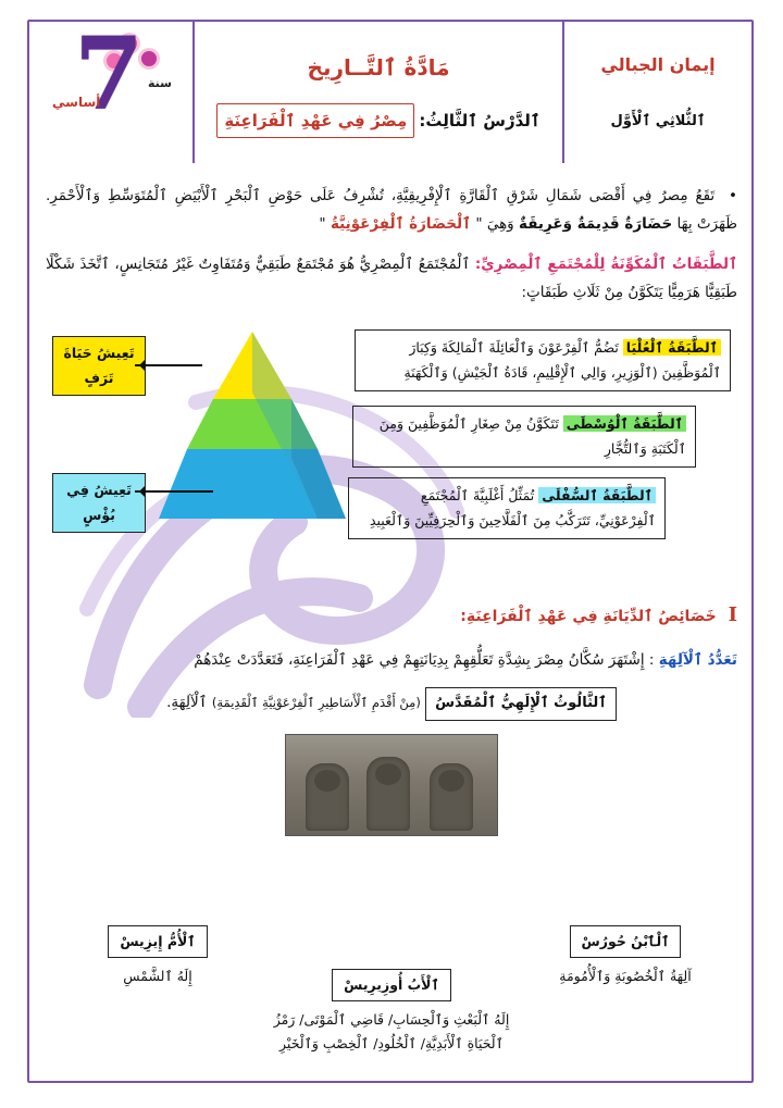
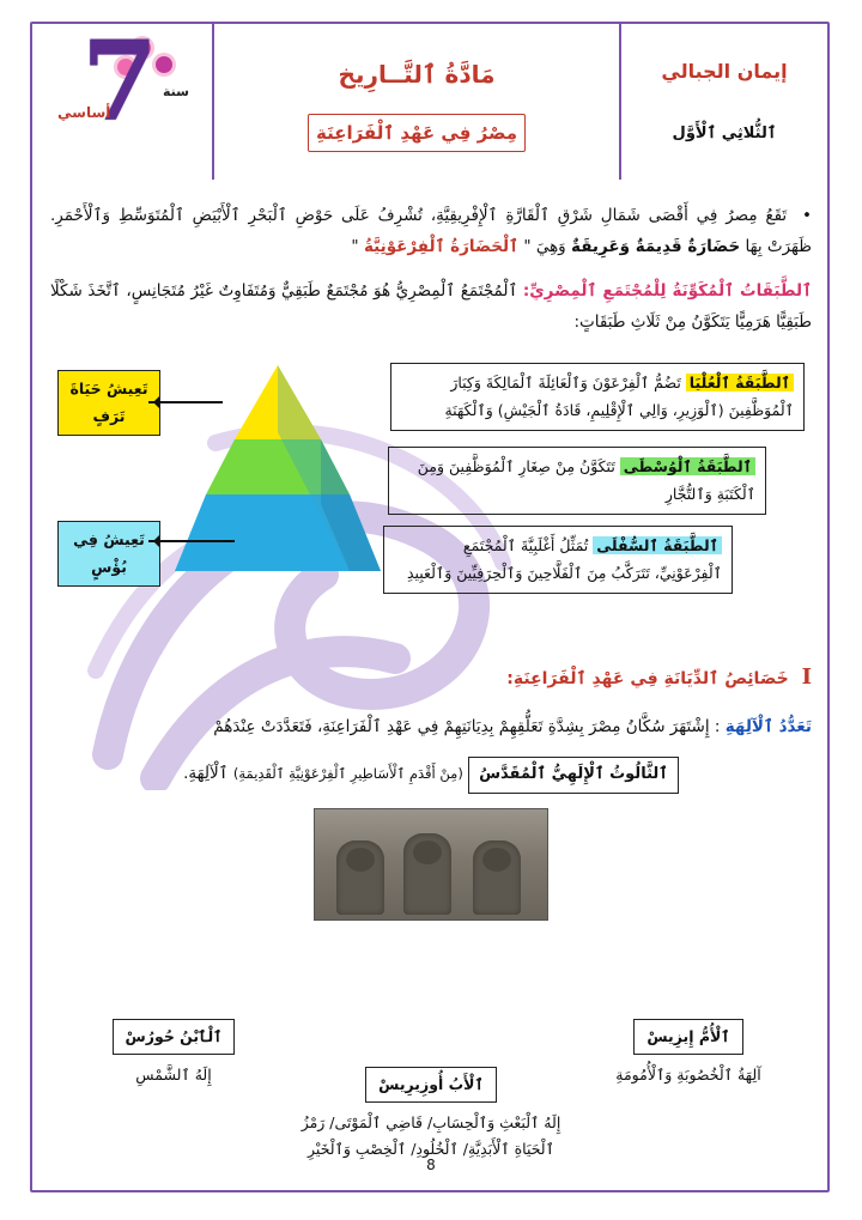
  إيمان الجبالي
  ٱلثُّلاثِي ٱلْأَوَّل
  مَادَّةُ ٱلتَّــارِيخ
- ٱلدَّرْسُ ٱلثَّالِثُ:
  مِصْرُ فِي عَهْدِ ٱلْفَرَاعِنَةِ
  7
  أساسي
  سنة
  تَقَعُ مِصرُ فِي أَقْصَى شَمَالِ شَرْقِ ٱلْقَارَّةِ ٱلْإِفْرِيقِيَّةِ، تُشْرِفُ عَلَى حَوْضِ ٱلْبَحْرِ ٱلْأَبْيَضِ ٱلْمُتَوَسِّطِ وَٱلْأَحْمَرِ. ظَهَرَتْ بِهَا حَضَارَةٌ قَدِيمَةٌ وَعَرِيقَةٌ وَهِيَ " ٱلْحَضَارَةُ ٱلْفِرْعَوْنِيَّةُ "
  ٱلطَّبَقَاتُ ٱلْمُكَوِّنَةُ لِلْمُجْتَمَعِ ٱلْمِصْرِيِّ: ٱلْمُجْتَمَعُ ٱلْمِصْرِيُّ هُوَ مُجْتَمَعٌ طَبَقِيٌّ وَمُتَفَاوِتٌ غَيْرُ مُتَجَانِسٍ، ٱتَّخَذَ شَكْلًا طَبَقِيًّا هَرَمِيًّا يَتَكَوَّنُ مِنْ ثَلَاثِ طَبَقَاتٍ:
  ٱلطَّبَقَةُ ٱلْعُلْيَا تَضُمُّ ٱلْفِرْعَوْنَ وَٱلْعَائِلَةَ ٱلْمَالِكَةَ وَكِبَارَ ٱلْمُوَظَّفِينَ (ٱلْوَزِيرِ، وَالِي ٱلْإِقْلِيمِ، قَادَةُ ٱلْجَيْشِ) وَٱلْكَهَنَةِ
  ٱلطَّبَقَةُ ٱلْوُسْطَى تَتَكَوَّنُ مِنْ صِغَارِ ٱلْمُوَظَّفِينَ وَمِنَ ٱلْكَتَبَةِ وَٱلتُّجَّارِ
  ٱلطَّبَقَةُ ٱلسُّفْلَى تُمَثِّلُ أَغْلَبِيَّةَ ٱلْمُجْتَمَعِ ٱلْفِرْعَوْنِيِّ، تَتَرَكَّبُ مِنَ ٱلْفَلَّاحِينَ وَٱلْحِرَفِيِّينَ وَٱلْعَبِيدِ
  تَعِيشُ حَيَاةَ تَرَفٍ
  تَعِيشُ فِي بُؤْسٍ
  I خَصَائِصُ ٱلدِّيَانَةِ فِي عَهْدِ ٱلْفَرَاعِنَةِ:
  تَعَدُّدُ ٱلْآلِهَةِ : إِشْتَهَرَ سُكَّانُ مِصْرَ بِشِدَّةِ تَعَلُّقِهِمْ بِدِيَانَتِهِمْ فِي عَهْدِ ٱلْفَرَاعِنَةِ، فَتَعَدَّدَتْ عِنْدَهُمْ
  ٱلثَّالُوثُ ٱلْإِلَهِيُّ ٱلْمُقَدَّسُ (مِنْ أَقْدَمِ ٱلْأَسَاطِيرِ ٱلْفِرْعَوْنِيَّةِ ٱلْقَدِيمَةِ) ٱلْآلِهَةِ.
- ٱلْٱبْنُ حُورُسْ
+ ٱلْأُمُّ إِيزِيسْ
  آلِهَةُ ٱلْخُصُوبَةِ وَٱلْأُمُومَةِ
  ٱلْأَبُ أُوزِيرِيسْ
  إِلَهُ ٱلْبَعْثِ وَٱلْحِسَابِ/ قَاضِي ٱلْمَوْتَى/ رَمْزُ ٱلْحَيَاةِ ٱلْأَبَدِيَّةِ/ ٱلْخُلُودِ/ ٱلْخِصْبِ وَٱلْخَيْرِ
- ٱلْأُمُّ إِيزِيسْ
+ ٱلْٱبْنُ حُورُسْ
  إِلَهُ ٱلشَّمْسِ
+ 8
